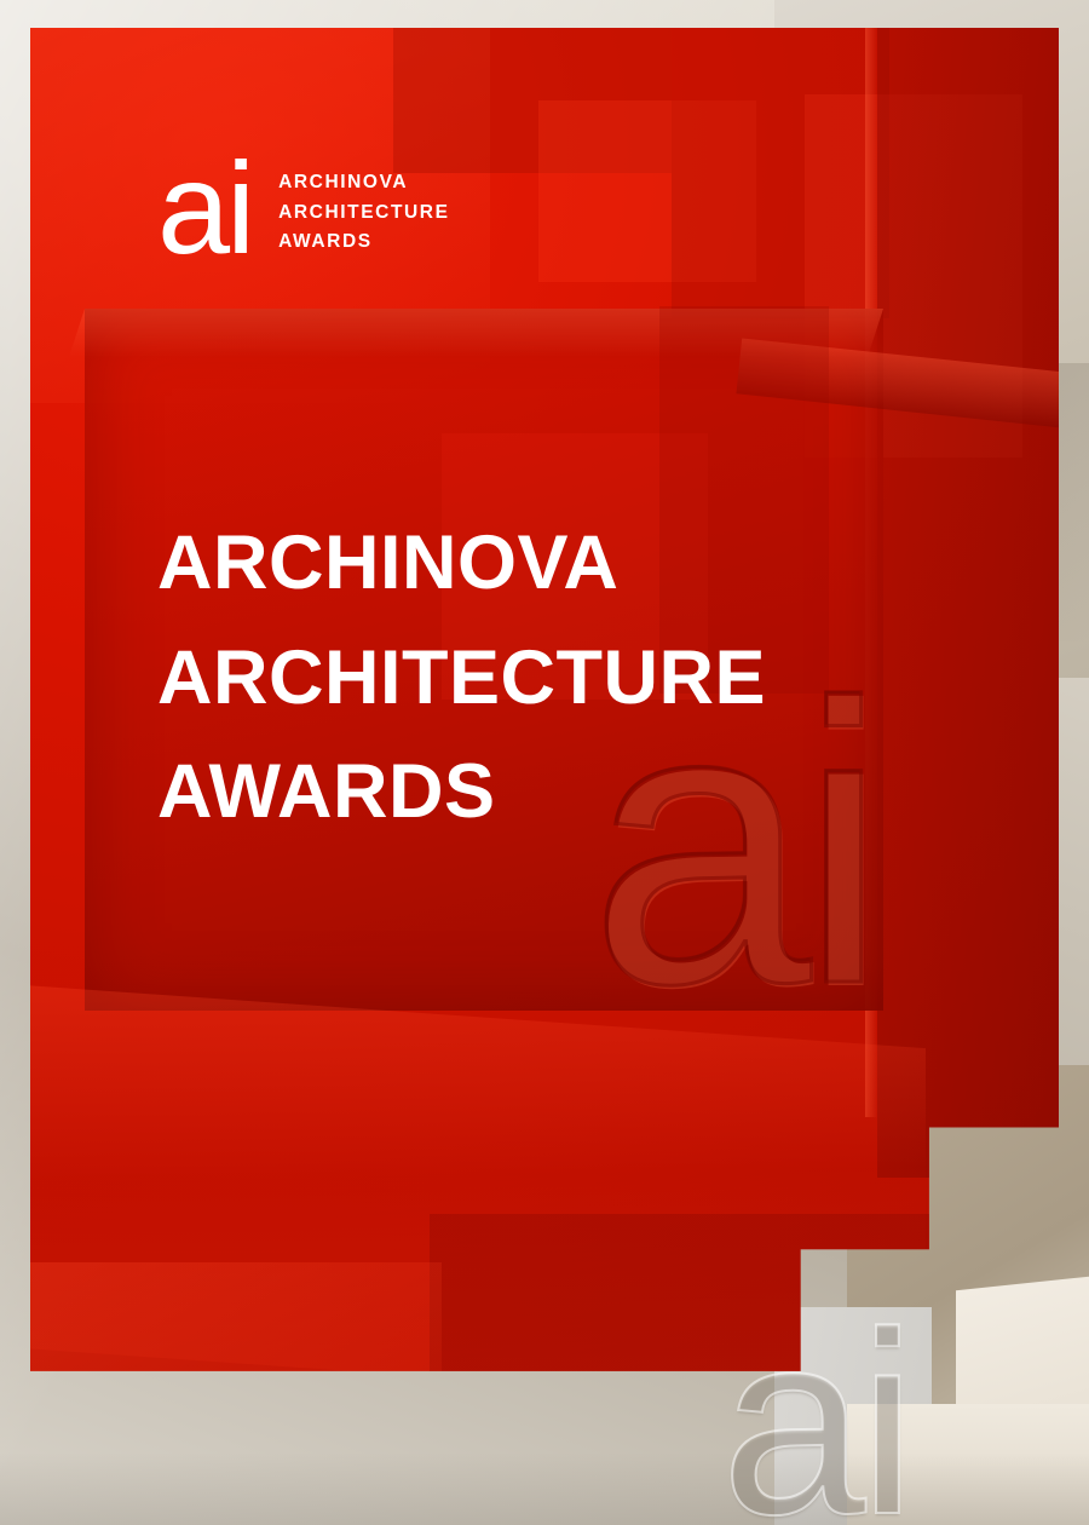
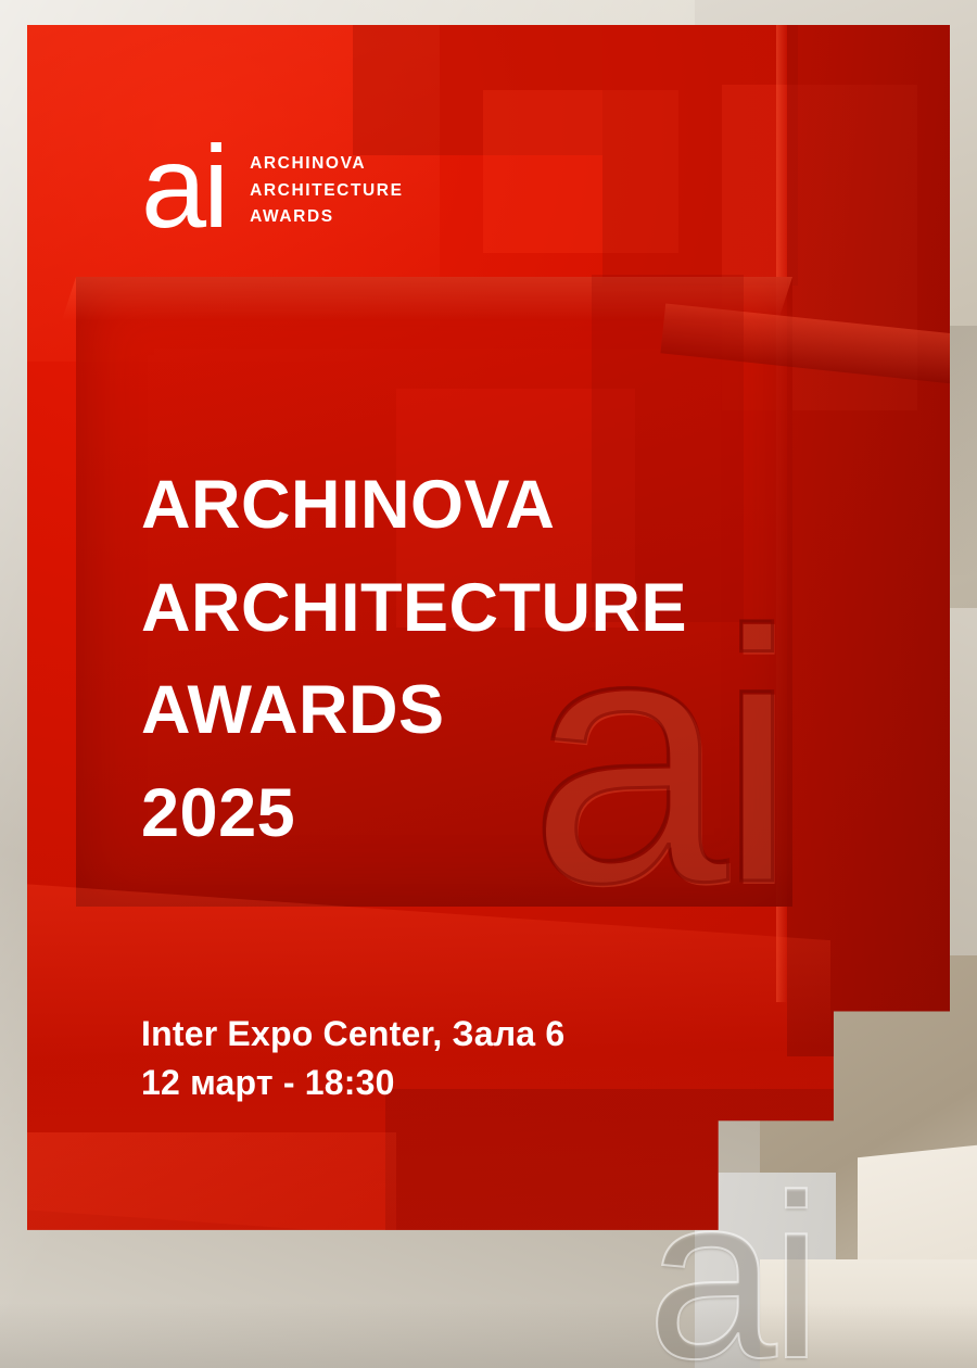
  ai
  ai
  ai
  ARCHINOVA
  ARCHITECTURE
  AWARDS
  ARCHINOVA
  ARCHITECTURE
  AWARDS
+ 2025
+ Inter Expo Center, Зала 6
+ 12 март - 18:30
